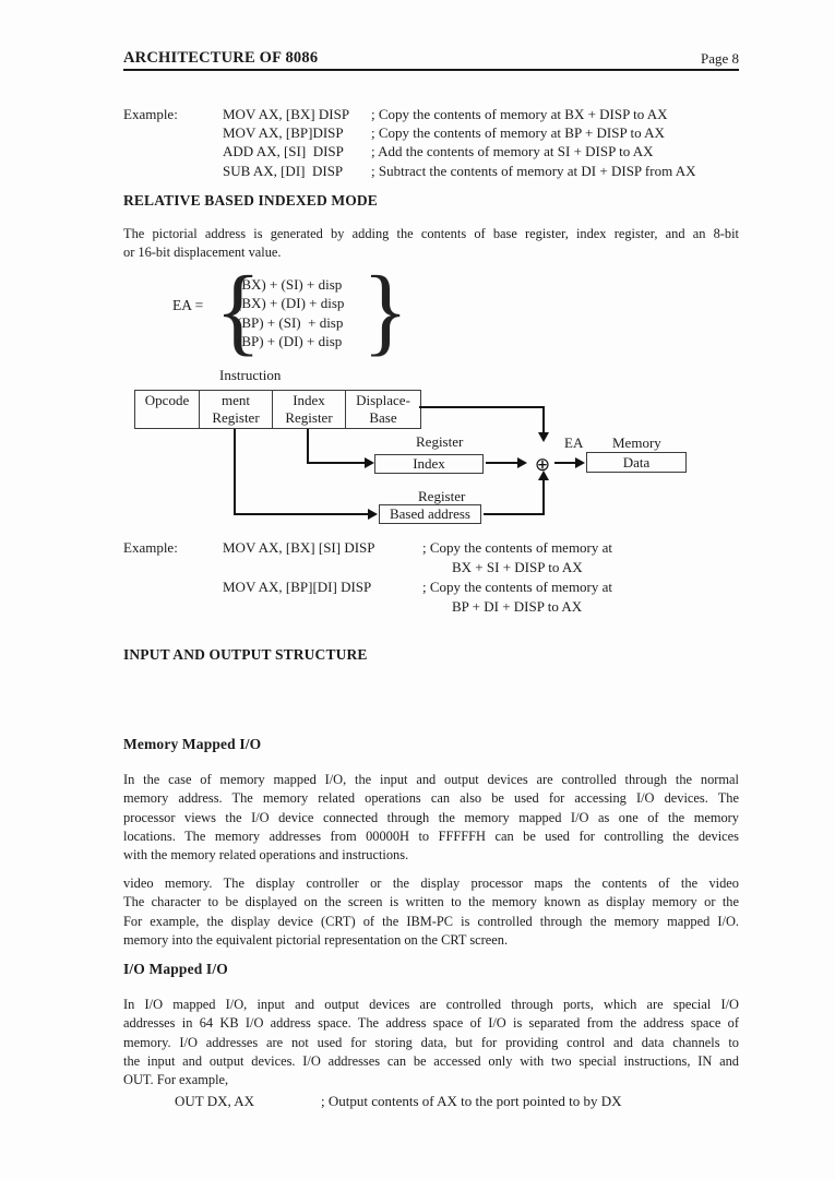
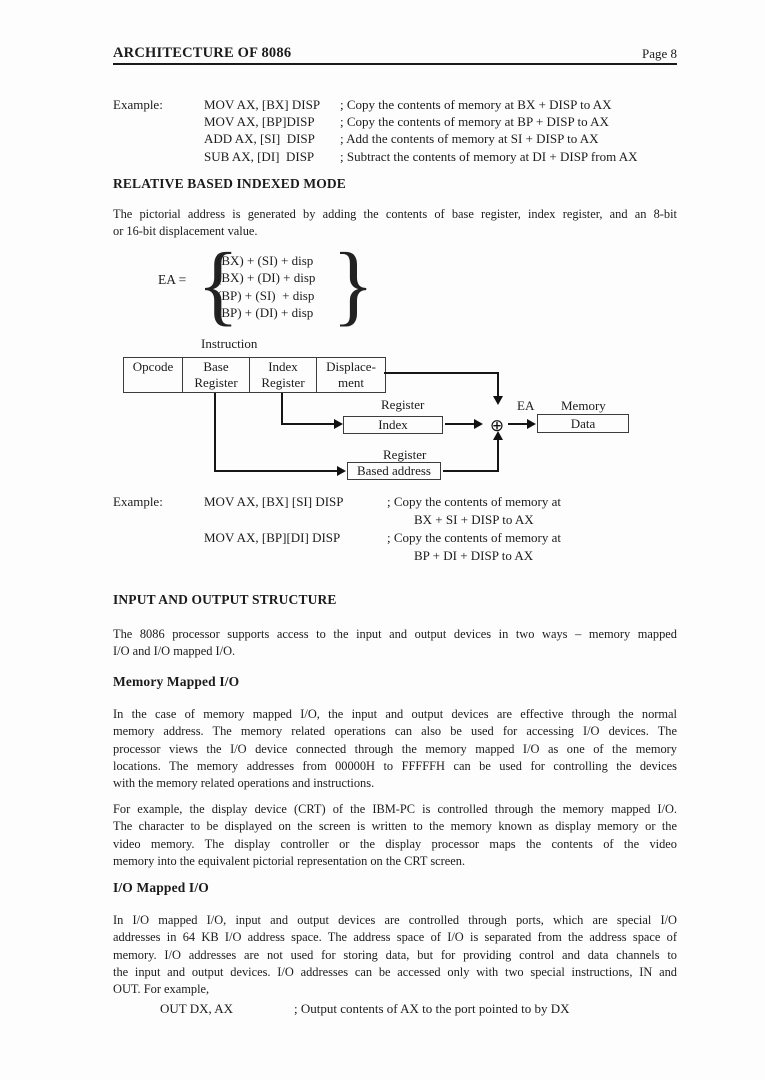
  ARCHITECTURE OF 8086
  Page 8
  Example:
  MOV AX, [BX] DISP
  ; Copy the contents of memory at BX + DISP to AX
  MOV AX, [BP]DISP
  ; Copy the contents of memory at BP + DISP to AX
  ADD AX, [SI] DISP
  ; Add the contents of memory at SI + DISP to AX
  SUB AX, [DI] DISP
  ; Subtract the contents of memory at DI + DISP from AX
  RELATIVE BASED INDEXED MODE
  The pictorial address is generated by adding the contents of base register, index register, and an 8-bit
  or 16-bit displacement value.
  EA =
  {
  (BX) + (SI) + disp
  (BX) + (DI) + disp
  (BP) + (SI) + disp
  (BP) + (DI) + disp
  }
  Instruction
  Opcode
- ment
+ Base
  Register
  Index
  Register
  Displace-
- Base
+ ment
  Register
  Index
  Register
  Based address
  ⊕
  EA
  Memory
  Data
  Example:
  MOV AX, [BX] [SI] DISP
  ; Copy the contents of memory at
  BX + SI + DISP to AX
  MOV AX, [BP][DI] DISP
  ; Copy the contents of memory at
  BP + DI + DISP to AX
  INPUT AND OUTPUT STRUCTURE
+ The 8086 processor supports access to the input and output devices in two ways – memory mapped
+ I/O and I/O mapped I/O.
  Memory Mapped I/O
- In the case of memory mapped I/O, the input and output devices are controlled through the normal
+ In the case of memory mapped I/O, the input and output devices are effective through the normal
  memory address. The memory related operations can also be used for accessing I/O devices. The
  processor views the I/O device connected through the memory mapped I/O as one of the memory
  locations. The memory addresses from 00000H to FFFFFH can be used for controlling the devices
  with the memory related operations and instructions.
- video memory. The display controller or the display processor maps the contents of the video
+ For example, the display device (CRT) of the IBM-PC is controlled through the memory mapped I/O.
  The character to be displayed on the screen is written to the memory known as display memory or the
- For example, the display device (CRT) of the IBM-PC is controlled through the memory mapped I/O.
+ video memory. The display controller or the display processor maps the contents of the video
  memory into the equivalent pictorial representation on the CRT screen.
  I/O Mapped I/O
  In I/O mapped I/O, input and output devices are controlled through ports, which are special I/O
  addresses in 64 KB I/O address space. The address space of I/O is separated from the address space of
  memory. I/O addresses are not used for storing data, but for providing control and data channels to
  the input and output devices. I/O addresses can be accessed only with two special instructions, IN and
  OUT. For example,
  OUT DX, AX
  ; Output contents of AX to the port pointed to by DX
